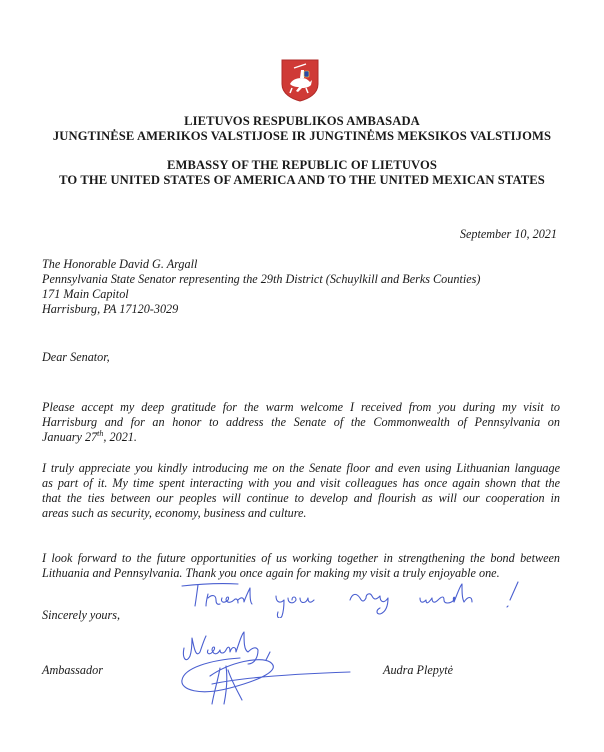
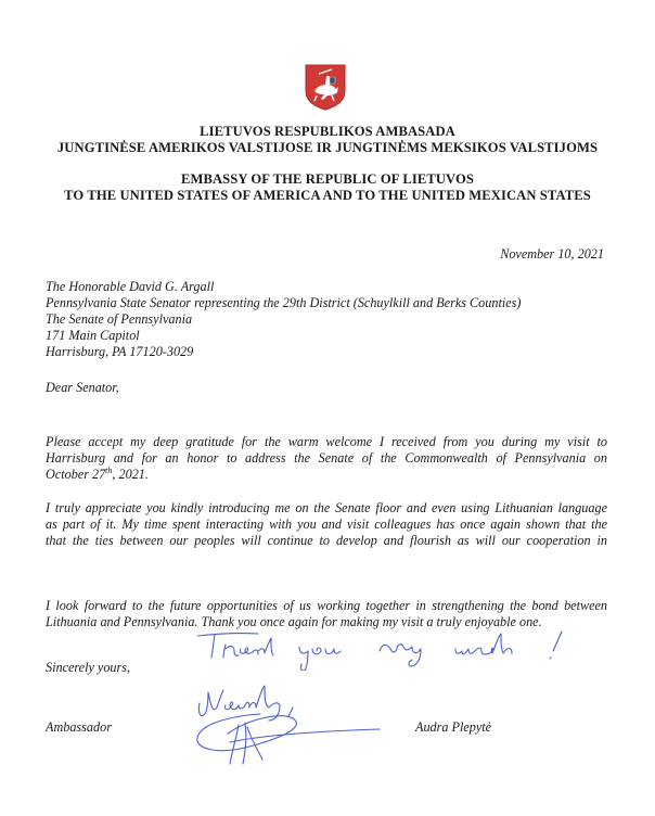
  LIETUVOS RESPUBLIKOS AMBASADA
  JUNGTINĖSE AMERIKOS VALSTIJOSE IR JUNGTINĖMS MEKSIKOS VALSTIJOMS
  EMBASSY OF THE REPUBLIC OF LIETUVOS
  TO THE UNITED STATES OF AMERICA AND TO THE UNITED MEXICAN STATES
- September 10, 2021
+ November 10, 2021
  The Honorable David G. Argall
  Pennsylvania State Senator representing the 29th District (Schuylkill and Berks Counties)
+ The Senate of Pennsylvania
  171 Main Capitol
  Harrisburg, PA 17120-3029
  Dear Senator,
  Please accept my deep gratitude for the warm welcome I received from you during my visit to
  Harrisburg and for an honor to address the Senate of the Commonwealth of Pennsylvania on
- January 27th, 2021.
+ October 27th, 2021.
  I truly appreciate you kindly introducing me on the Senate floor and even using Lithuanian language
  as part of it. My time spent interacting with you and visit colleagues has once again shown that the
  that the ties between our peoples will continue to develop and flourish as will our cooperation in
- areas such as security, economy, business and culture.
  I look forward to the future opportunities of us working together in strengthening the bond between
  Lithuania and Pennsylvania. Thank you once again for making my visit a truly enjoyable one.
  Sincerely yours,
  Ambassador
  Audra Plepytė
